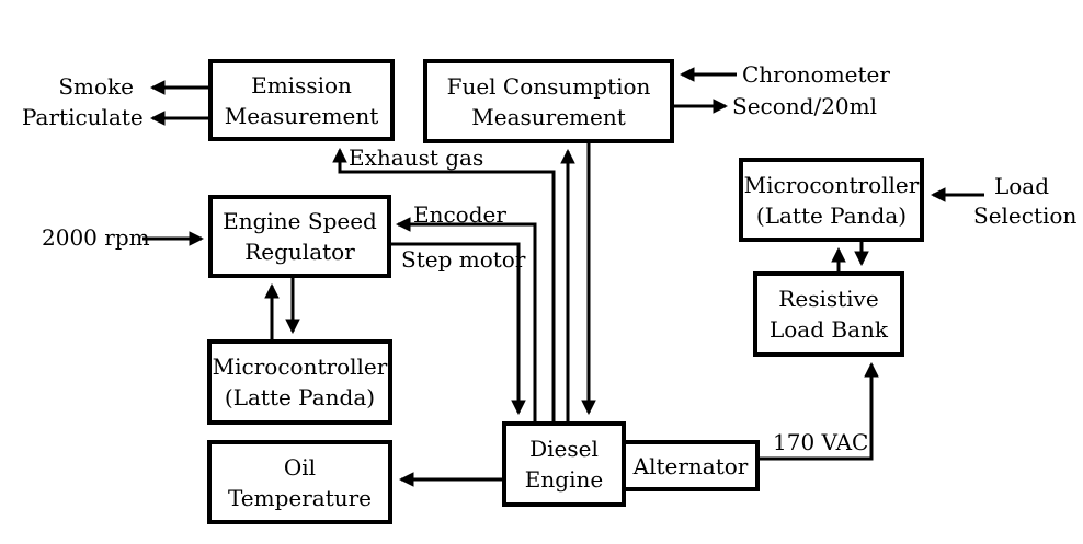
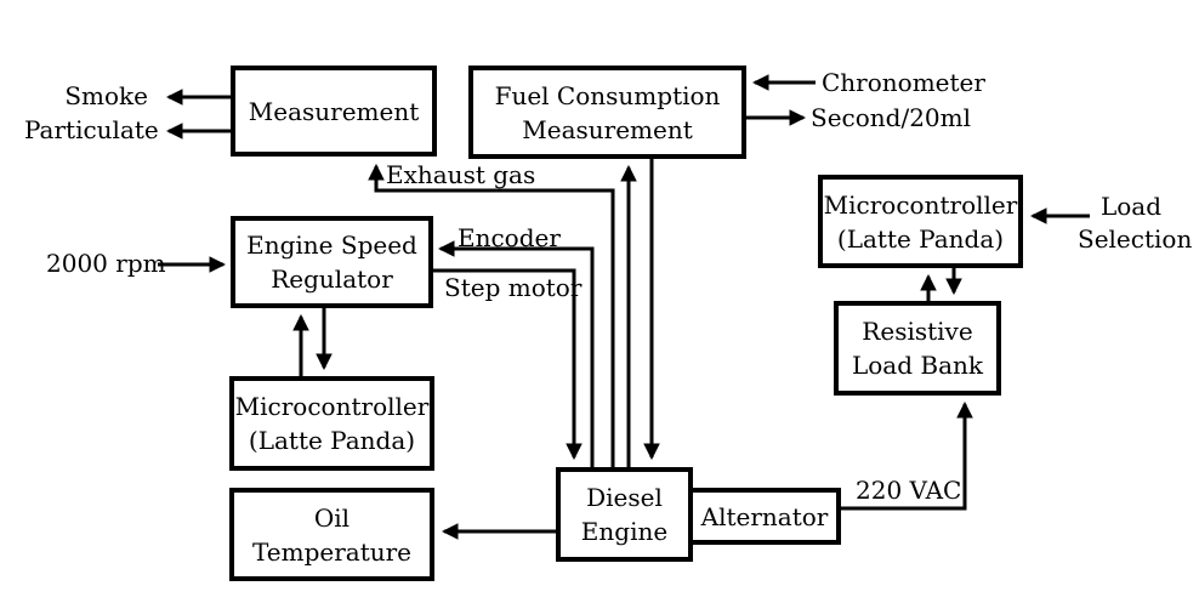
- Emission
  Measurement
  Fuel Consumption
  Measurement
  Engine Speed
  Regulator
  Microcontroller
  (Latte Panda)
  Oil
  Temperature
  Alternator
  Diesel
  Engine
  Microcontroller
  (Latte Panda)
  Resistive
  Load Bank
  Smoke
  Particulate
  Exhaust gas
  2000 rpm
  Encoder
  Step motor
  Chronometer
  Second/20ml
  Load
  Selection
- 170 VAC
+ 220 VAC
